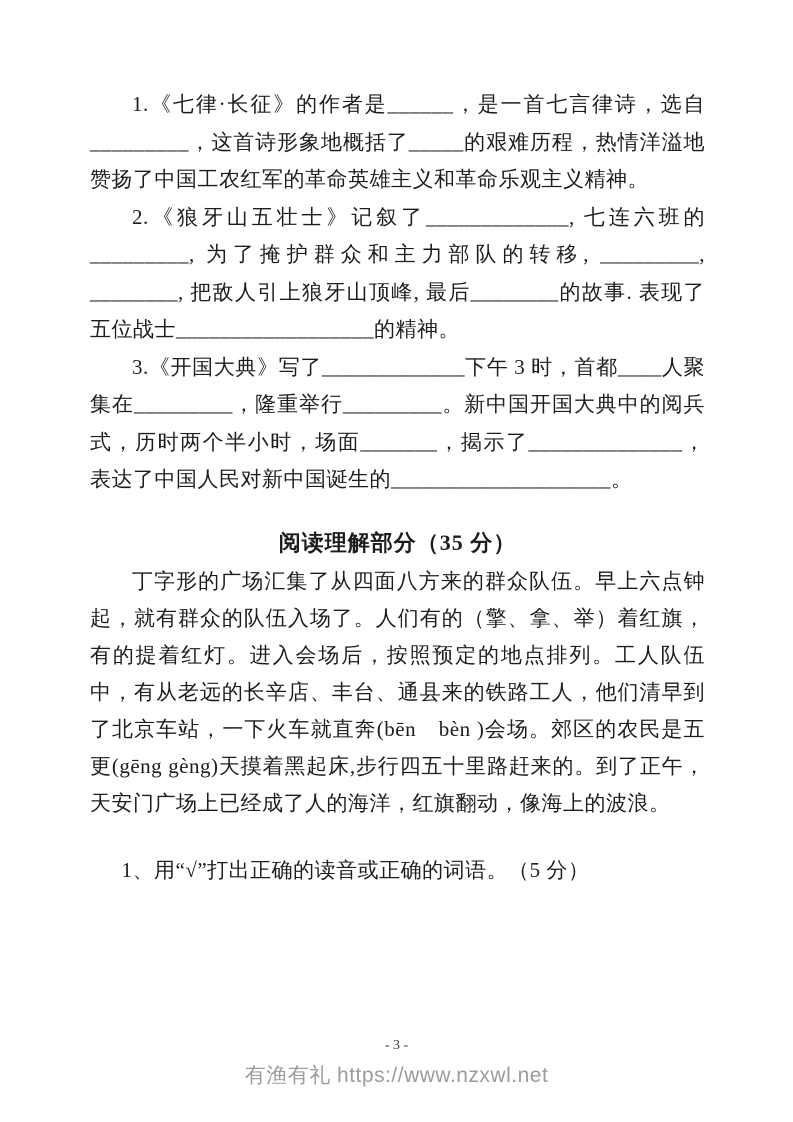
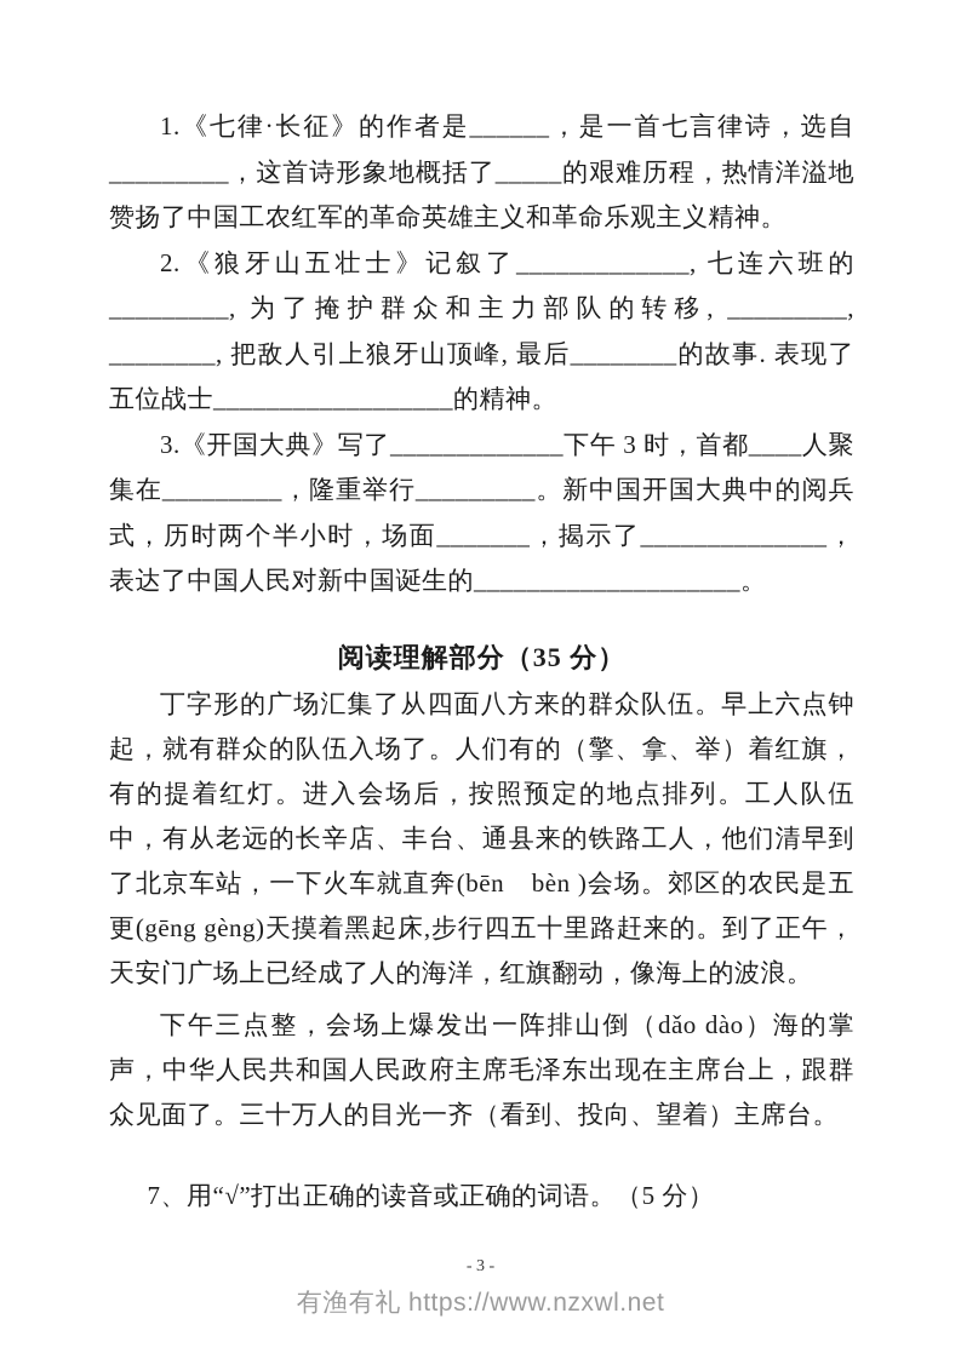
  1.《七律·长征》的作者是______，是一首七言律诗，选自_________，这首诗形象地概括了_____的艰难历程，热情洋溢地赞扬了中国工农红军的革命英雄主义和革命乐观主义精神。
  2.《狼牙山五壮士》记叙了_____________, 七连六班的_________, 为了掩护群众和主力部队的转移, _________, ________, 把敌人引上狼牙山顶峰, 最后________的故事. 表现了五位战士__________________的精神。
  3.《开国大典》写了_____________下午 3 时，首都____人聚集在_________，隆重举行_________。新中国开国大典中的阅兵式，历时两个半小时，场面_______，揭示了______________，表达了中国人民对新中国诞生的____________________。
  阅读理解部分（35 分）
  丁字形的广场汇集了从四面八方来的群众队伍。早上六点钟起，就有群众的队伍入场了。人们有的（擎、拿、举）着红旗，有的提着红灯。进入会场后，按照预定的地点排列。工人队伍中，有从老远的长辛店、丰台、通县来的铁路工人，他们清早到了北京车站，一下火车就直奔(bēn bèn )会场。郊区的农民是五更(gēng gèng)天摸着黑起床,步行四五十里路赶来的。到了正午，天安门广场上已经成了人的海洋，红旗翻动，像海上的波浪。
+ 下午三点整，会场上爆发出一阵排山倒（dǎo dào）海的掌声，中华人民共和国人民政府主席毛泽东出现在主席台上，跟群众见面了。三十万人的目光一齐（看到、投向、望着）主席台。
- 1、用“√”打出正确的读音或正确的词语。（5 分）
+ 7、用“√”打出正确的读音或正确的词语。（5 分）
  - 3 -
  有渔有礼 https://www.nzxwl.net
